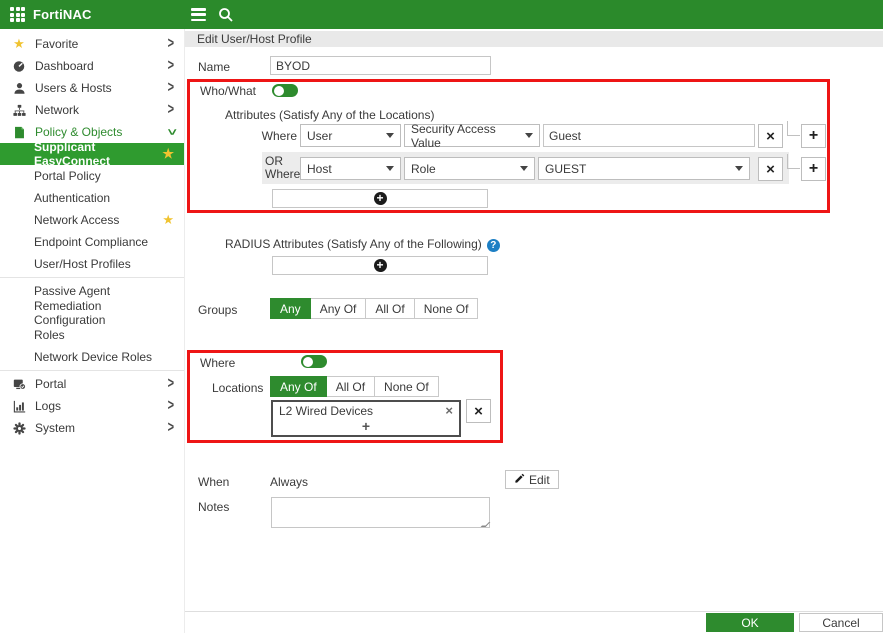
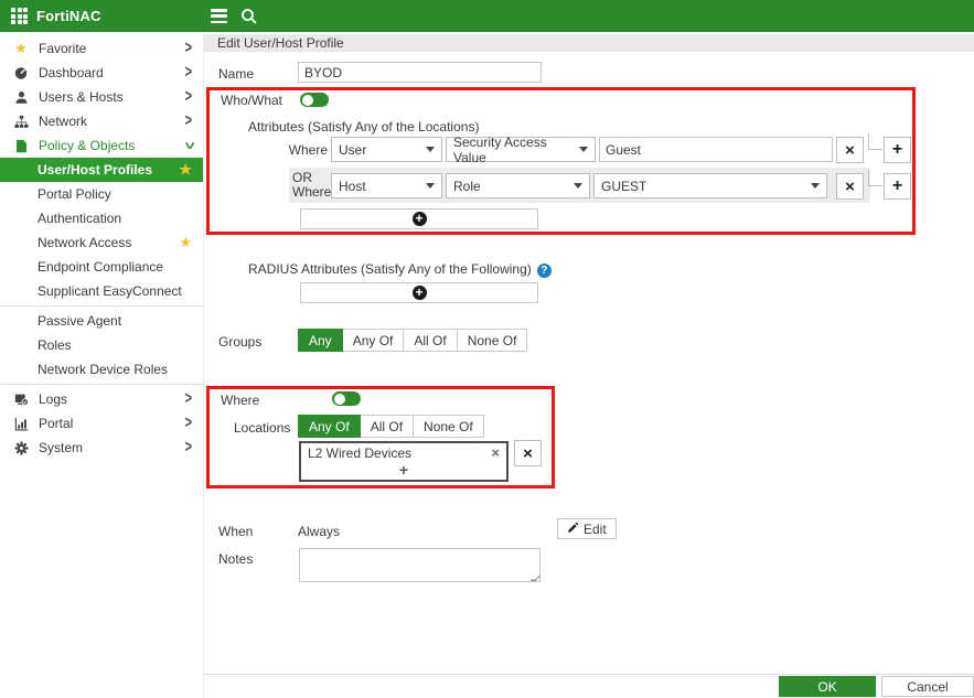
  FortiNAC
  ★
  Favorite
  >
  Dashboard
  >
  Users & Hosts
  >
  Network
  >
  Policy & Objects
- Supplicant EasyConnect
+ User/Host Profiles
  ★
  Portal Policy
  Authentication
  Network Access
  ★
  Endpoint Compliance
- User/Host Profiles
+ Supplicant EasyConnect
  Passive Agent
- Remediation Configuration
  Roles
  Network Device Roles
- Portal
+ Logs
  >
- Logs
+ Portal
  >
  System
  >
  Edit User/Host Profile
  Name
  BYOD
  Who/What
  Attributes (Satisfy Any of the Locations)
  Where
  User
  Security Access Value
  Guest
  ×
  +
  OR
  Where
  Host
  Role
  GUEST
  ×
  +
  +
  RADIUS Attributes (Satisfy Any of the Following) ?
  +
  Groups
  Any
  Any Of
  All Of
  None Of
  Where
  Locations
  Any Of
  All Of
  None Of
  L2 Wired Devices
  ×
  +
  ×
  When
  Always
  Edit
  Notes
  OK
  Cancel
